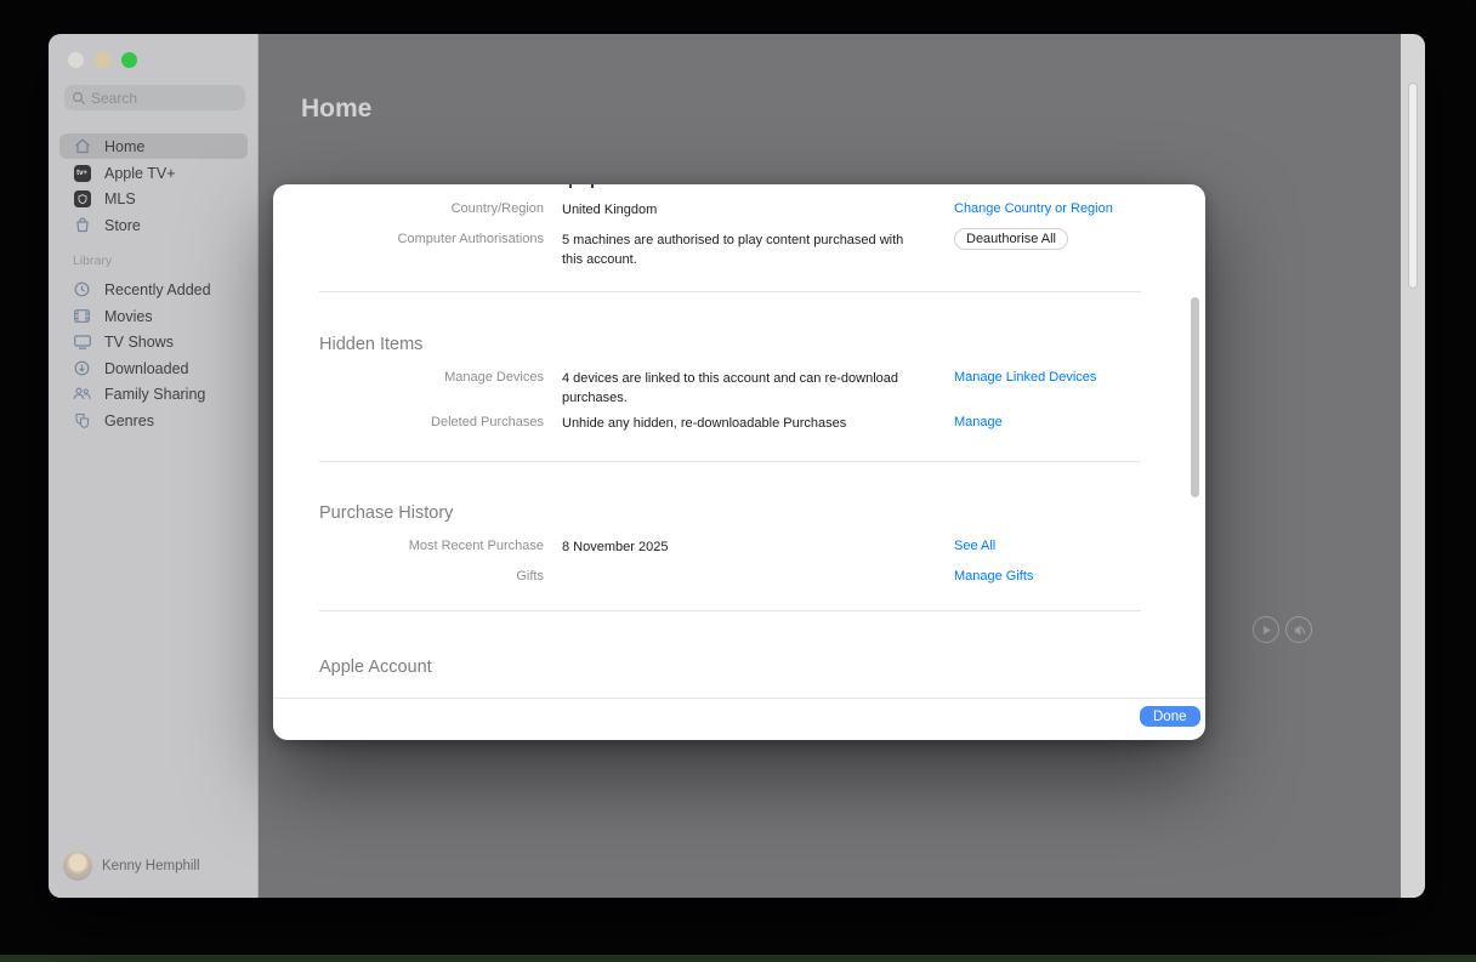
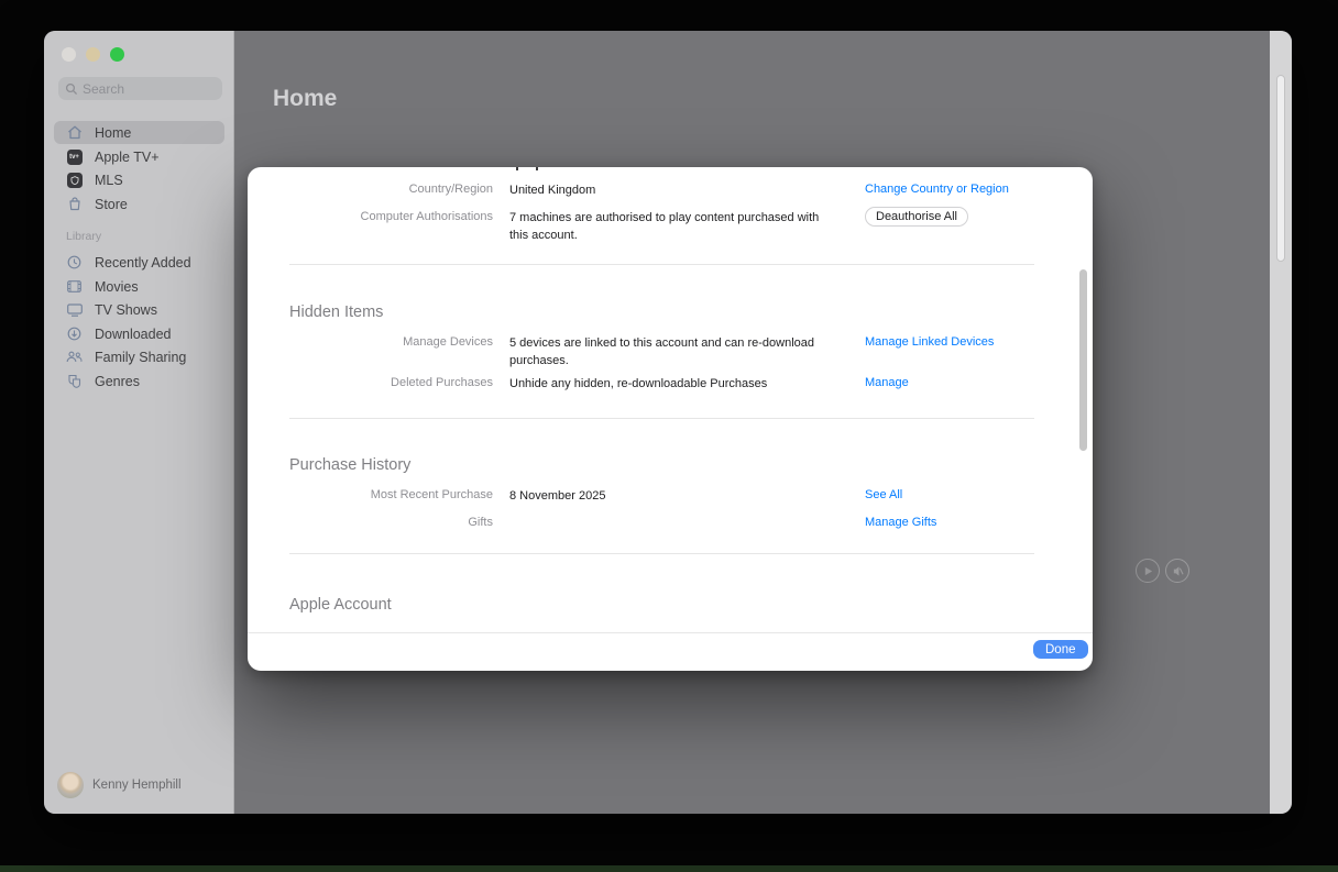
  Home
  Search
  Home
  Apple TV+
  MLS
  Store
  Library
  Recently Added
  Movies
  TV Shows
  Downloaded
  Family Sharing
  Genres
  Kenny Hemphill
  Country/Region
  United Kingdom
  Change Country or Region
  Computer Authorisations
- 5 machines are authorised to play content purchased with this account.
+ 7 machines are authorised to play content purchased with this account.
  Deauthorise All
  Hidden Items
  Manage Devices
- 4 devices are linked to this account and can re-download purchases.
+ 5 devices are linked to this account and can re-download purchases.
  Manage Linked Devices
  Deleted Purchases
  Unhide any hidden, re-downloadable Purchases
  Manage
  Purchase History
  Most Recent Purchase
  8 November 2025
  See All
  Gifts
  Manage Gifts
  Apple Account
  Done
